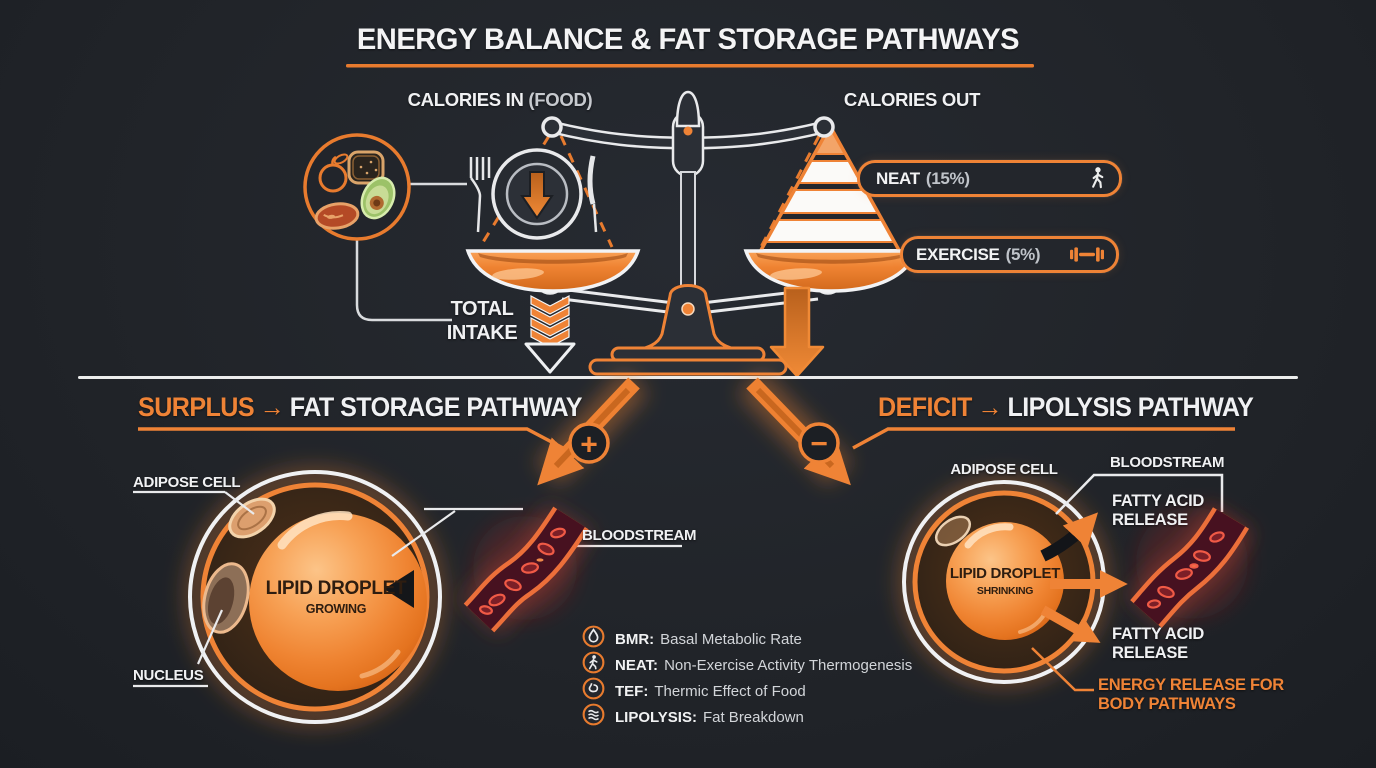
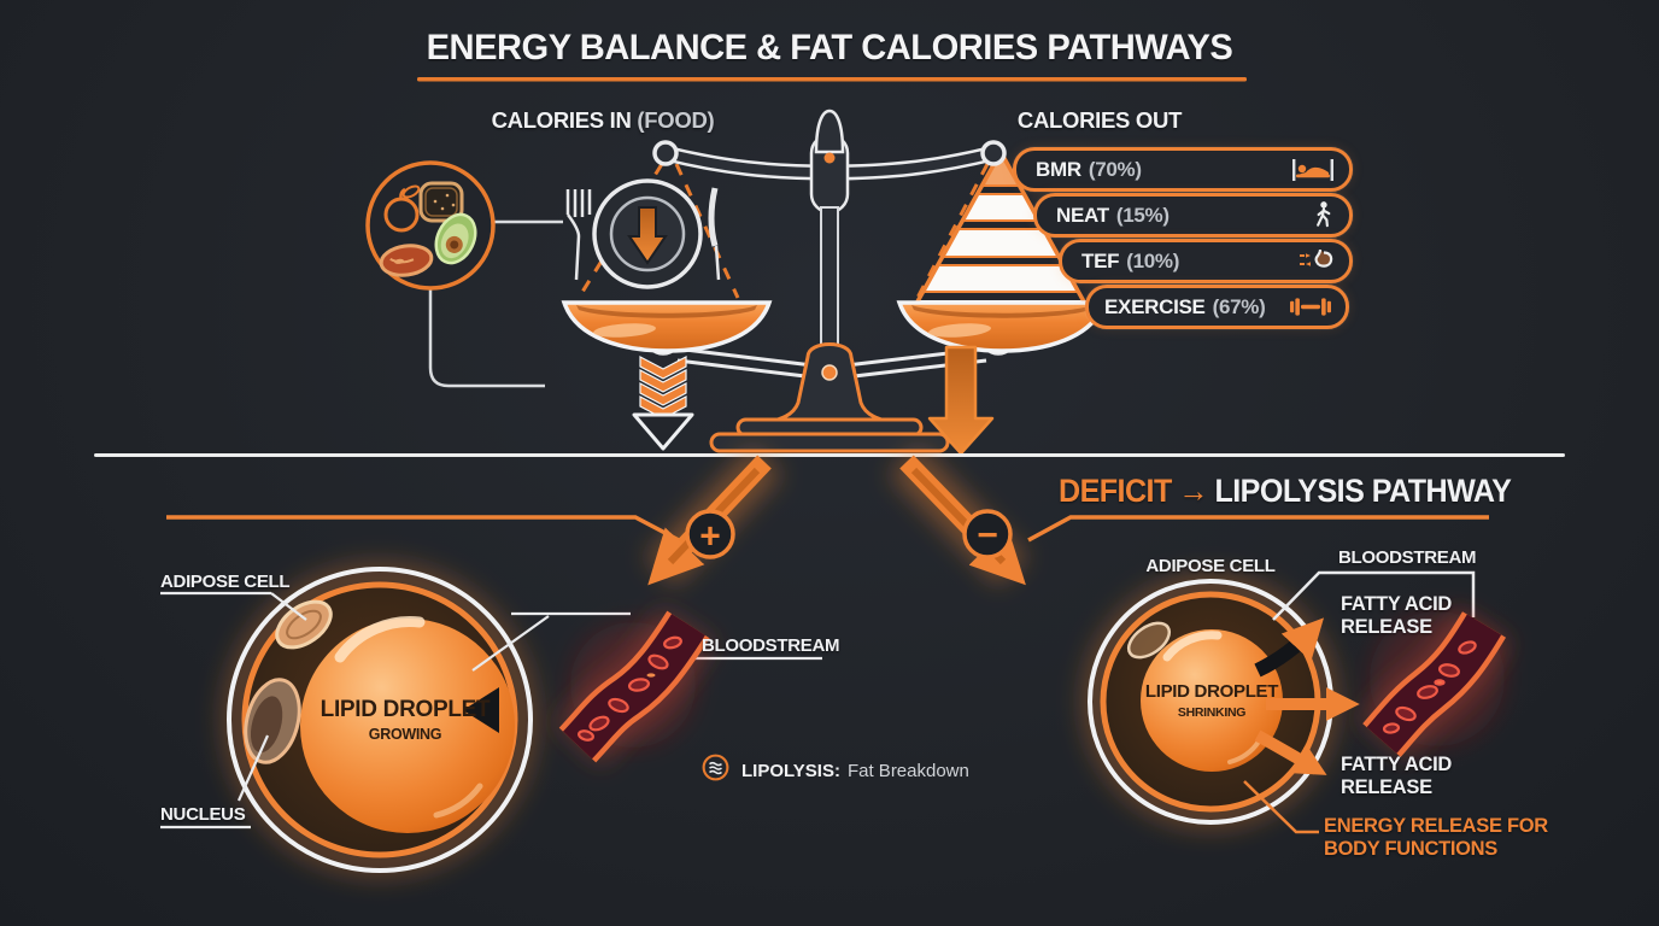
  +
  −
- ENERGY BALANCE & FAT STORAGE PATHWAYS
+ ENERGY BALANCE & FAT CALORIES PATHWAYS
  CALORIES IN (FOOD)
  CALORIES OUT
+ BMR
+ (70%)
  NEAT
  (15%)
+ TEF
+ (10%)
  EXERCISE
- (5%)
+ (67%)
- TOTAL INTAKE
- SURPLUS → FAT STORAGE PATHWAY
  DEFICIT → LIPOLYSIS PATHWAY
  ADIPOSE CELL
  BLOODSTREAM
  NUCLEUS
  LIPID DROPLET
  GROWING
- BMR:
- Basal Metabolic Rate
- NEAT:
- Non-Exercise Activity Thermogenesis
- TEF:
- Thermic Effect of Food
  LIPOLYSIS:
  Fat Breakdown
  ADIPOSE CELL
  BLOODSTREAM
  FATTY ACID RELEASE
  FATTY ACID RELEASE
  LIPID DROPLET
  SHRINKING
- ENERGY RELEASE FOR BODY PATHWAYS
+ ENERGY RELEASE FOR BODY FUNCTIONS
